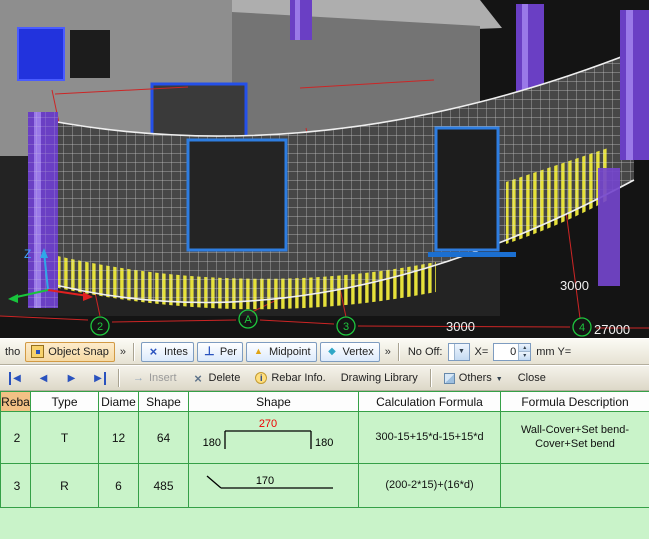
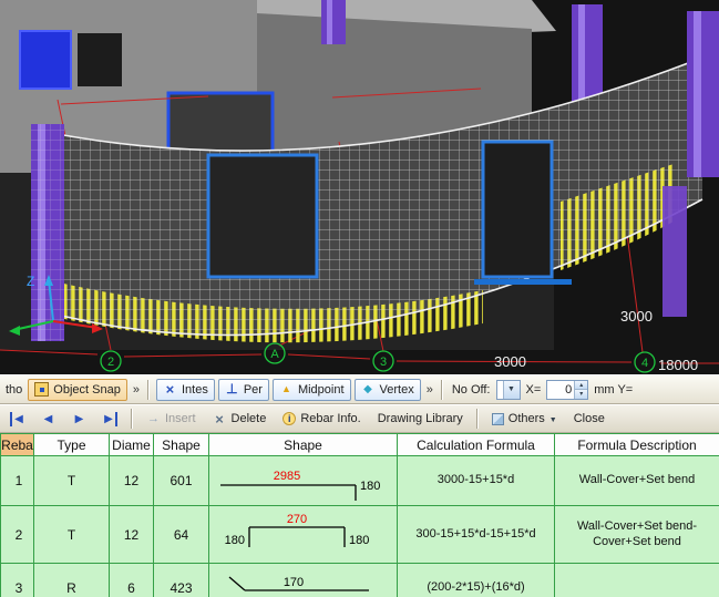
  2
  A
  3
  4
  3000
  3000
- 27000
+ 18000
  Z
  tho
  Object Snap
  »
  Intes
  Per
  Midpoint
  Vertex
  »
  No Off:
  X=
  0
  mm Y=
  ◀
  ◀
  ▶
  ▶
  Insert
  Delete
  Rebar Info.
  Drawing Library
  Others
  Close
  Reba	Type	Diame	Shape	Shape	Calculation Formula	Formula Description
+ 1	T	12	601	2985 180	3000-15+15*d	Wall-Cover+Set bend
  2	T	12	64	180 270 180	300-15+15*d-15+15*d	Wall-Cover+Set bend-Cover+Set bend
- 3	R	6	485	170	(200-2*15)+(16*d)
+ 3	R	6	423	170	(200-2*15)+(16*d)
